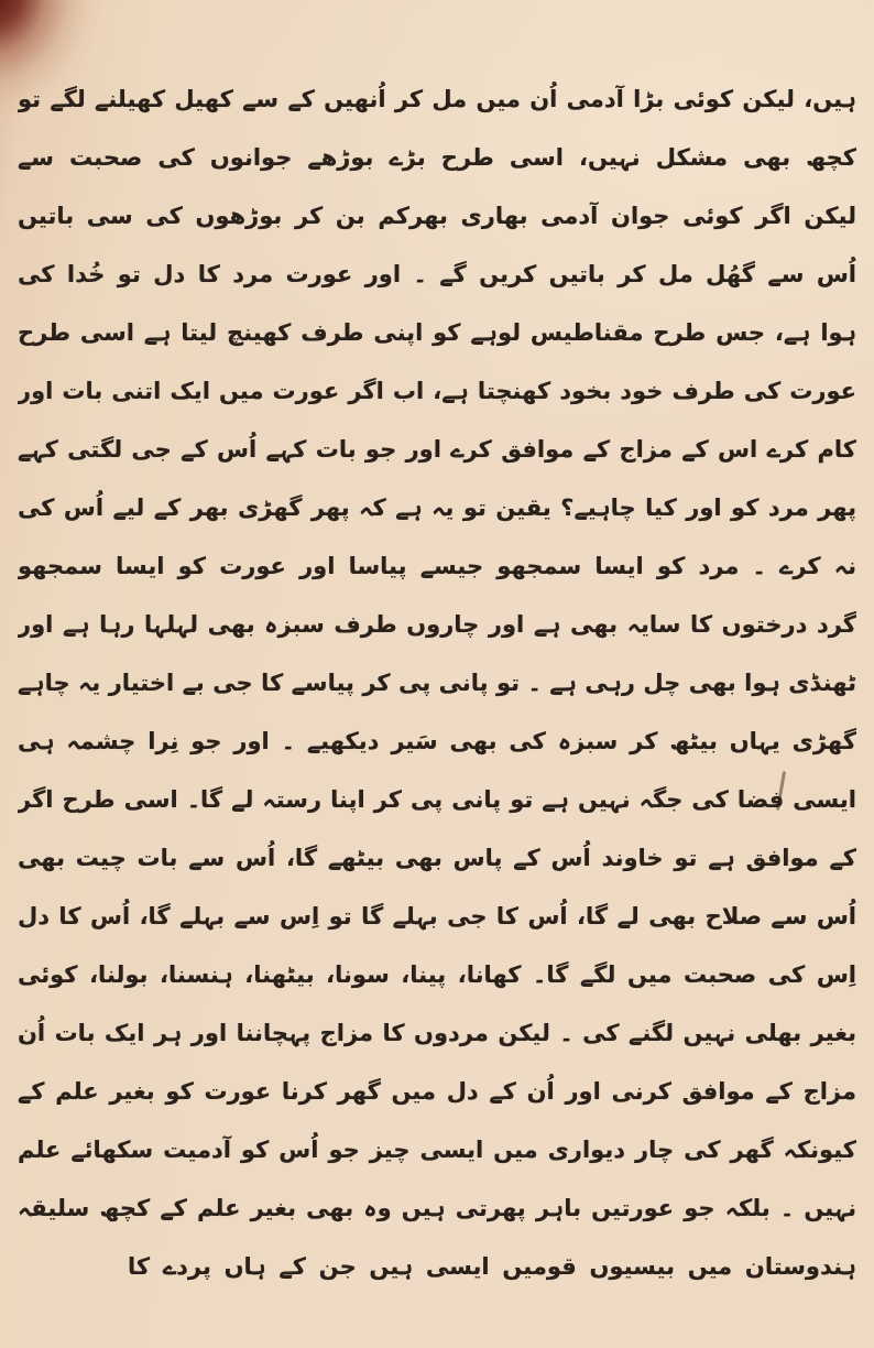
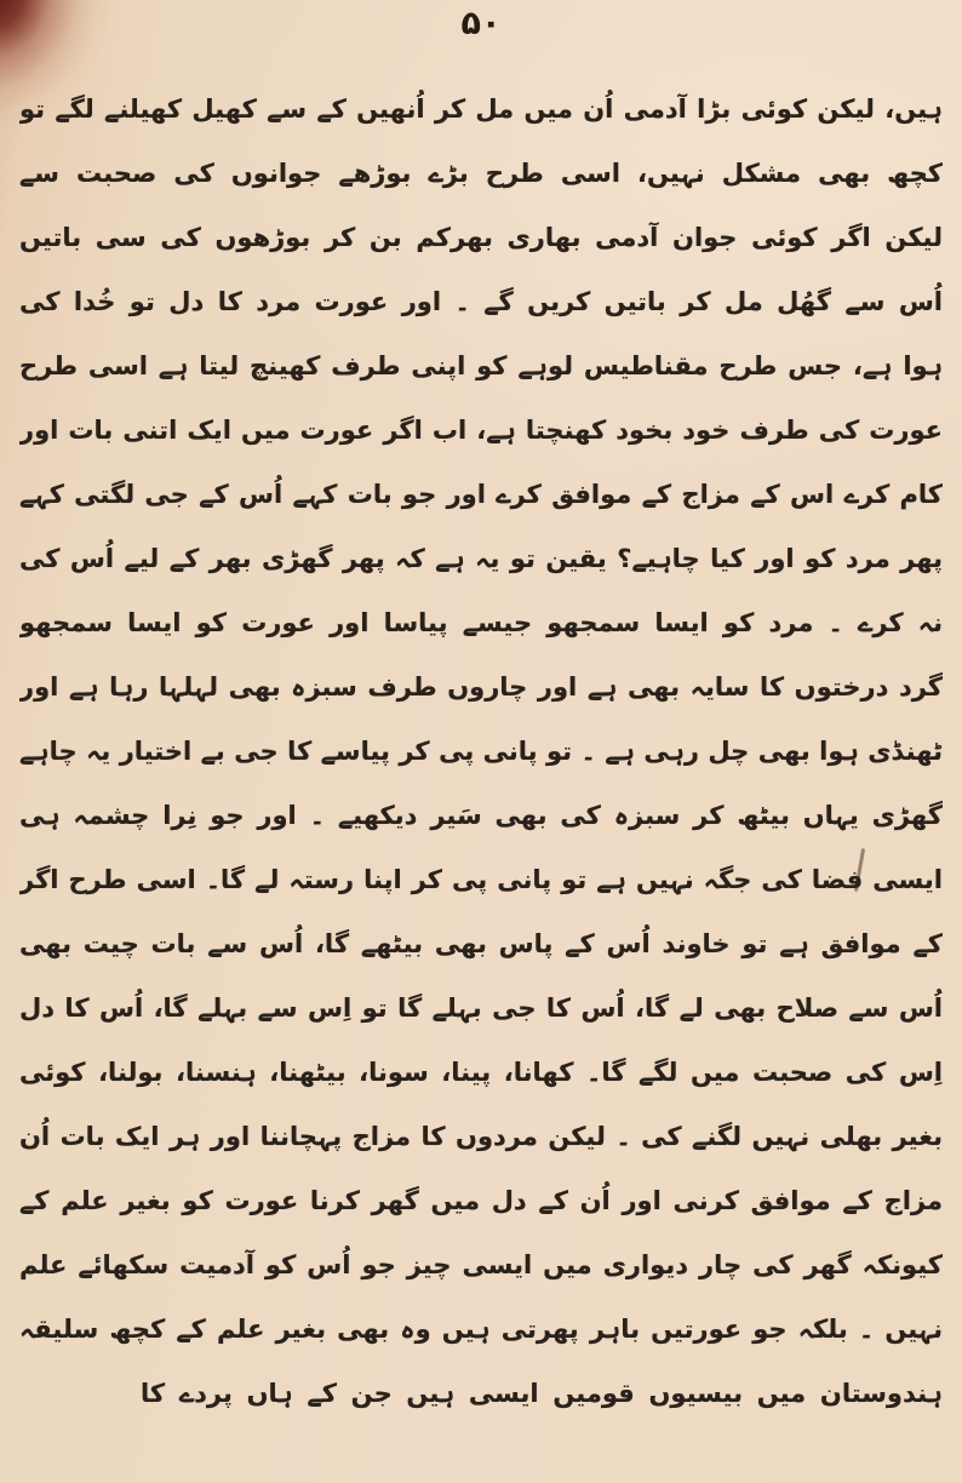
+ ۵۰
  ہیں، لیکن کوئی بڑا آدمی اُن میں مل کر اُنھیں کے سے کھیل کھیلنے لگے تو
  کچھ بھی مشکل نہیں، اسی طرح بڑے بوڑھے جوانوں کی صحبت سے
  لیکن اگر کوئی جوان آدمی بھاری بھرکم بن کر بوڑھوں کی سی باتیں
  اُس سے گھُل مل کر باتیں کریں گے ۔ اور عورت مرد کا دل تو خُدا کی
  ہوا ہے، جس طرح مقناطیس لوہے کو اپنی طرف کھینچ لیتا ہے اسی طرح
  عورت کی طرف خود بخود کھنچتا ہے، اب اگر عورت میں ایک اتنی بات اور
  کام کرے اس کے مزاج کے موافق کرے اور جو بات کہے اُس کے جی لگتی کہے
  پھر مرد کو اور کیا چاہیے؟ یقین تو یہ ہے کہ پھر گھڑی بھر کے لیے اُس کی
  نہ کرے ۔ مرد کو ایسا سمجھو جیسے پیاسا اور عورت کو ایسا سمجھو
  گرد درختوں کا سایہ بھی ہے اور چاروں طرف سبزہ بھی لہلہا رہا ہے اور
  ٹھنڈی ہوا بھی چل رہی ہے ۔ تو پانی پی کر پیاسے کا جی بے اختیار یہ چاہے
  گھڑی یہاں بیٹھ کر سبزہ کی بھی سَیر دیکھیے ۔ اور جو نِرا چشمہ ہی
  ایسی فضا کی جگہ نہیں ہے تو پانی پی کر اپنا رستہ لے گا۔ اسی طرح اگر
  کے موافق ہے تو خاوند اُس کے پاس بھی بیٹھے گا، اُس سے بات چیت بھی
  اُس سے صلاح بھی لے گا، اُس کا جی بہلے گا تو اِس سے بہلے گا، اُس کا دل
  اِس کی صحبت میں لگے گا۔ کھانا، پینا، سونا، بیٹھنا، ہنسنا، بولنا، کوئی
  بغیر بھلی نہیں لگنے کی ۔ لیکن مردوں کا مزاج پہچاننا اور ہر ایک بات اُن
  مزاج کے موافق کرنی اور اُن کے دل میں گھر کرنا عورت کو بغیر علم کے
  کیونکہ گھر کی چار دیواری میں ایسی چیز جو اُس کو آدمیت سکھائے علم
  نہیں ۔ بلکہ جو عورتیں باہر پھرتی ہیں وہ بھی بغیر علم کے کچھ سلیقہ
  ہندوستان میں بیسیوں قومیں ایسی ہیں جن کے ہاں پردے کا
